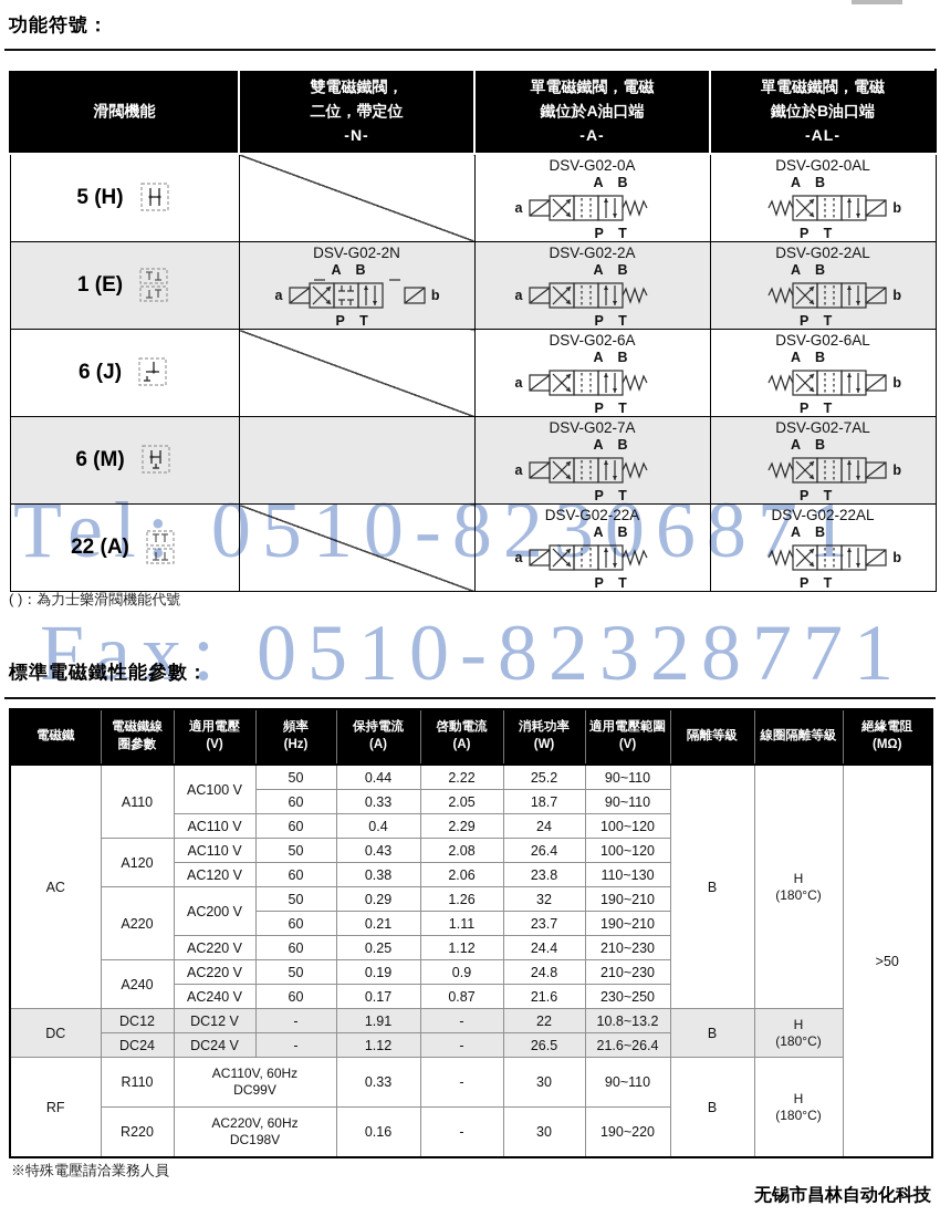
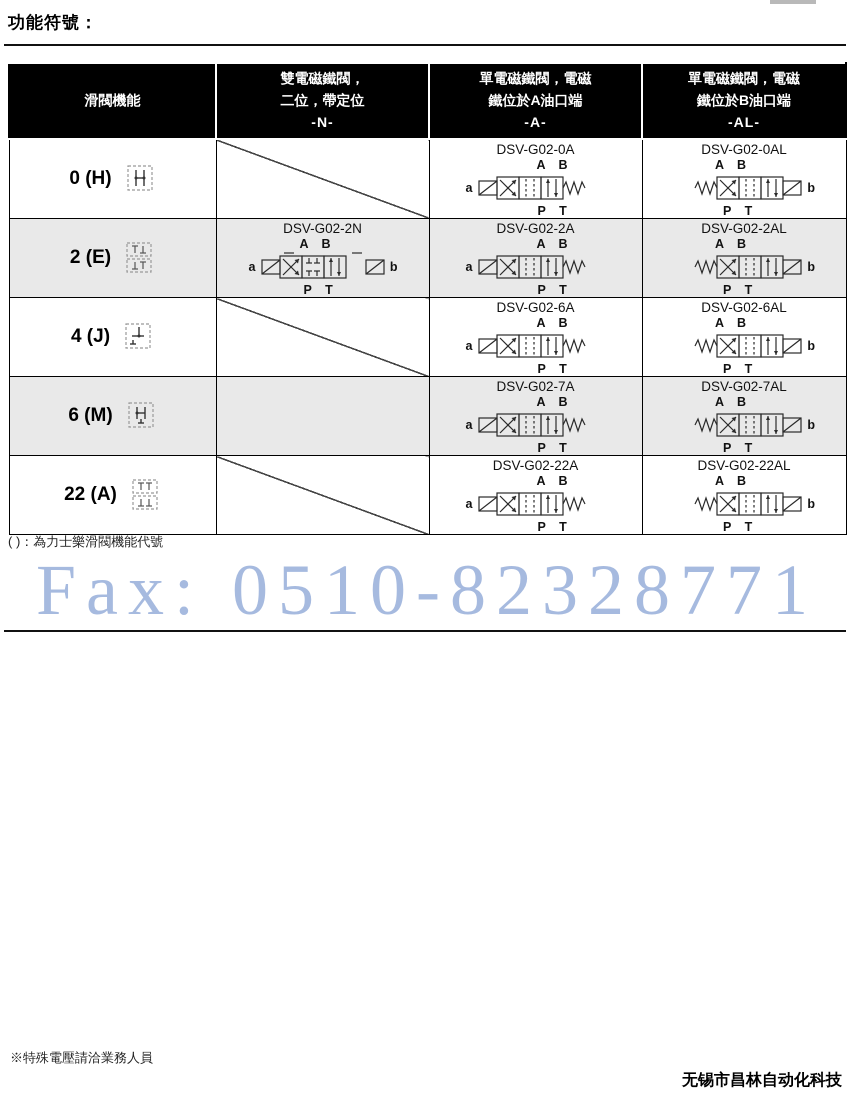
  功能符號：
  滑閥機能	雙電磁鐵閥， 二位，帶定位 -N-	單電磁鐵閥，電磁 鐵位於A油口端 -A-	單電磁鐵閥，電磁 鐵位於B油口端 -AL-
- 5 (H)		DSV-G02-0A A B a P T	DSV-G02-0AL A B b P T
+ 0 (H)		DSV-G02-0A A B a P T	DSV-G02-0AL A B b P T
- 1 (E)	DSV-G02-2N A B a b P T	DSV-G02-2A A B a P T	DSV-G02-2AL A B b P T
+ 2 (E)	DSV-G02-2N A B a b P T	DSV-G02-2A A B a P T	DSV-G02-2AL A B b P T
- 6 (J)		DSV-G02-6A A B a P T	DSV-G02-6AL A B b P T
+ 4 (J)		DSV-G02-6A A B a P T	DSV-G02-6AL A B b P T
  6 (M)		DSV-G02-7A A B a P T	DSV-G02-7AL A B b P T
  22 (A)		DSV-G02-22A A B a P T	DSV-G02-22AL A B b P T
  ( )：為力士樂滑閥機能代號
- 標準電磁鐵性能參數：
- 電磁鐵	電磁鐵線圈參數	適用電壓(V)	頻率(Hz)	保持電流(A)	啓動電流(A)	消耗功率(W)	適用電壓範圍(V)	隔離等級	線圈隔離等級	絕緣電阻(MΩ)
- AC	A110	AC100 V	50	0.44	2.22	25.2	90~110	B	H(180°C)	>50
- 60	0.33	2.05	18.7	90~110
- AC110 V	60	0.4	2.29	24	100~120
- A120	AC110 V	50	0.43	2.08	26.4	100~120
- AC120 V	60	0.38	2.06	23.8	110~130
- A220	AC200 V	50	0.29	1.26	32	190~210
- 60	0.21	1.11	23.7	190~210
- AC220 V	60	0.25	1.12	24.4	210~230
- A240	AC220 V	50	0.19	0.9	24.8	210~230
- AC240 V	60	0.17	0.87	21.6	230~250
- DC	DC12	DC12 V	-	1.91	-	22	10.8~13.2	B	H(180°C)
- DC24	DC24 V	-	1.12	-	26.5	21.6~26.4
- RF	R110	AC110V, 60HzDC99V	0.33	-	30	90~110	B	H(180°C)
- R220	AC220V, 60HzDC198V	0.16	-	30	190~220
  ※特殊電壓請洽業務人員
  无锡市昌林自动化科技
- Tel: 0510-82306871
  Fax: 0510-82328771
